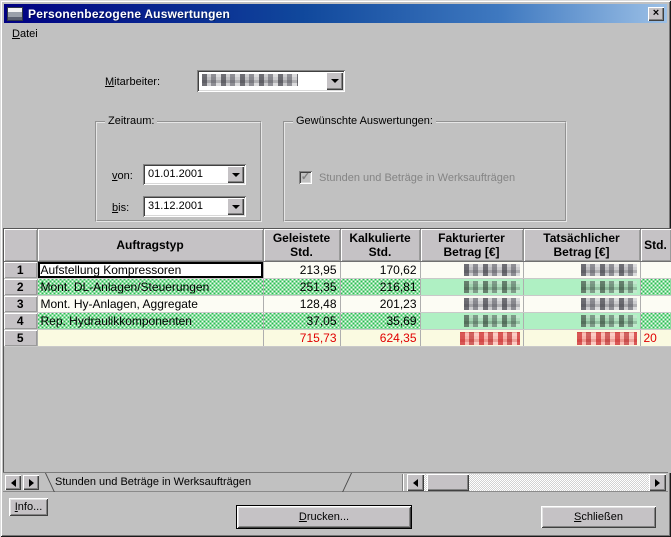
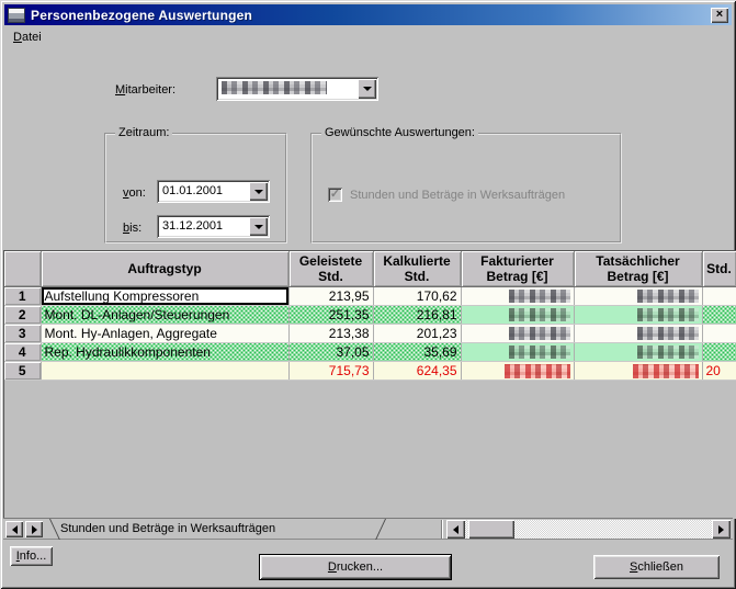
  Personenbezogene Auswertungen
  ×
  Datei
  Mitarbeiter:
  Zeitraum:
  von:
  01.01.2001
  bis:
  31.12.2001
  Gewünschte Auswertungen:
  ✓
  Stunden und Beträge in Werksaufträgen
  	Auftragstyp	GeleisteteStd.	KalkulierteStd.	FakturierterBetrag [€]	TatsächlicherBetrag [€]	Std.
  1	Aufstellung Kompressoren	213,95	170,62
  2	Mont. DL-Anlagen/Steuerungen	251,35	216,81
- 3	Mont. Hy-Anlagen, Aggregate	128,48	201,23
+ 3	Mont. Hy-Anlagen, Aggregate	213,38	201,23
  4	Rep. Hydraulikkomponenten	37,05	35,69
  5		715,73	624,35			20
  Stunden und Beträge in Werksaufträgen
  Info...
  Drucken...
  Schließen
